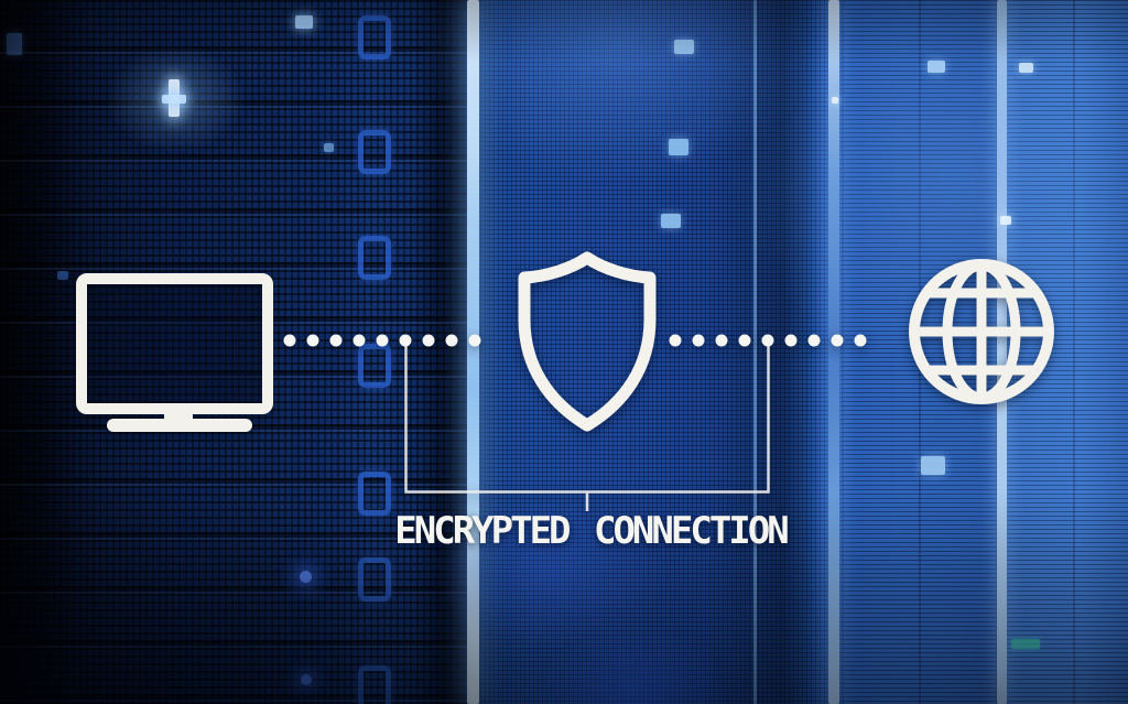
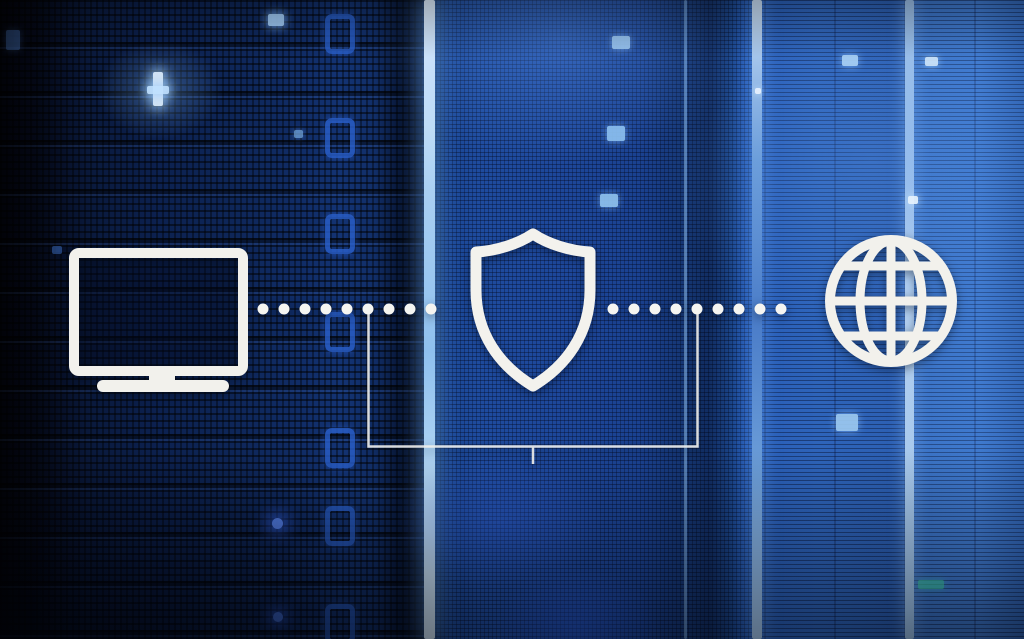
- ENCRYPTED CONNECTION
